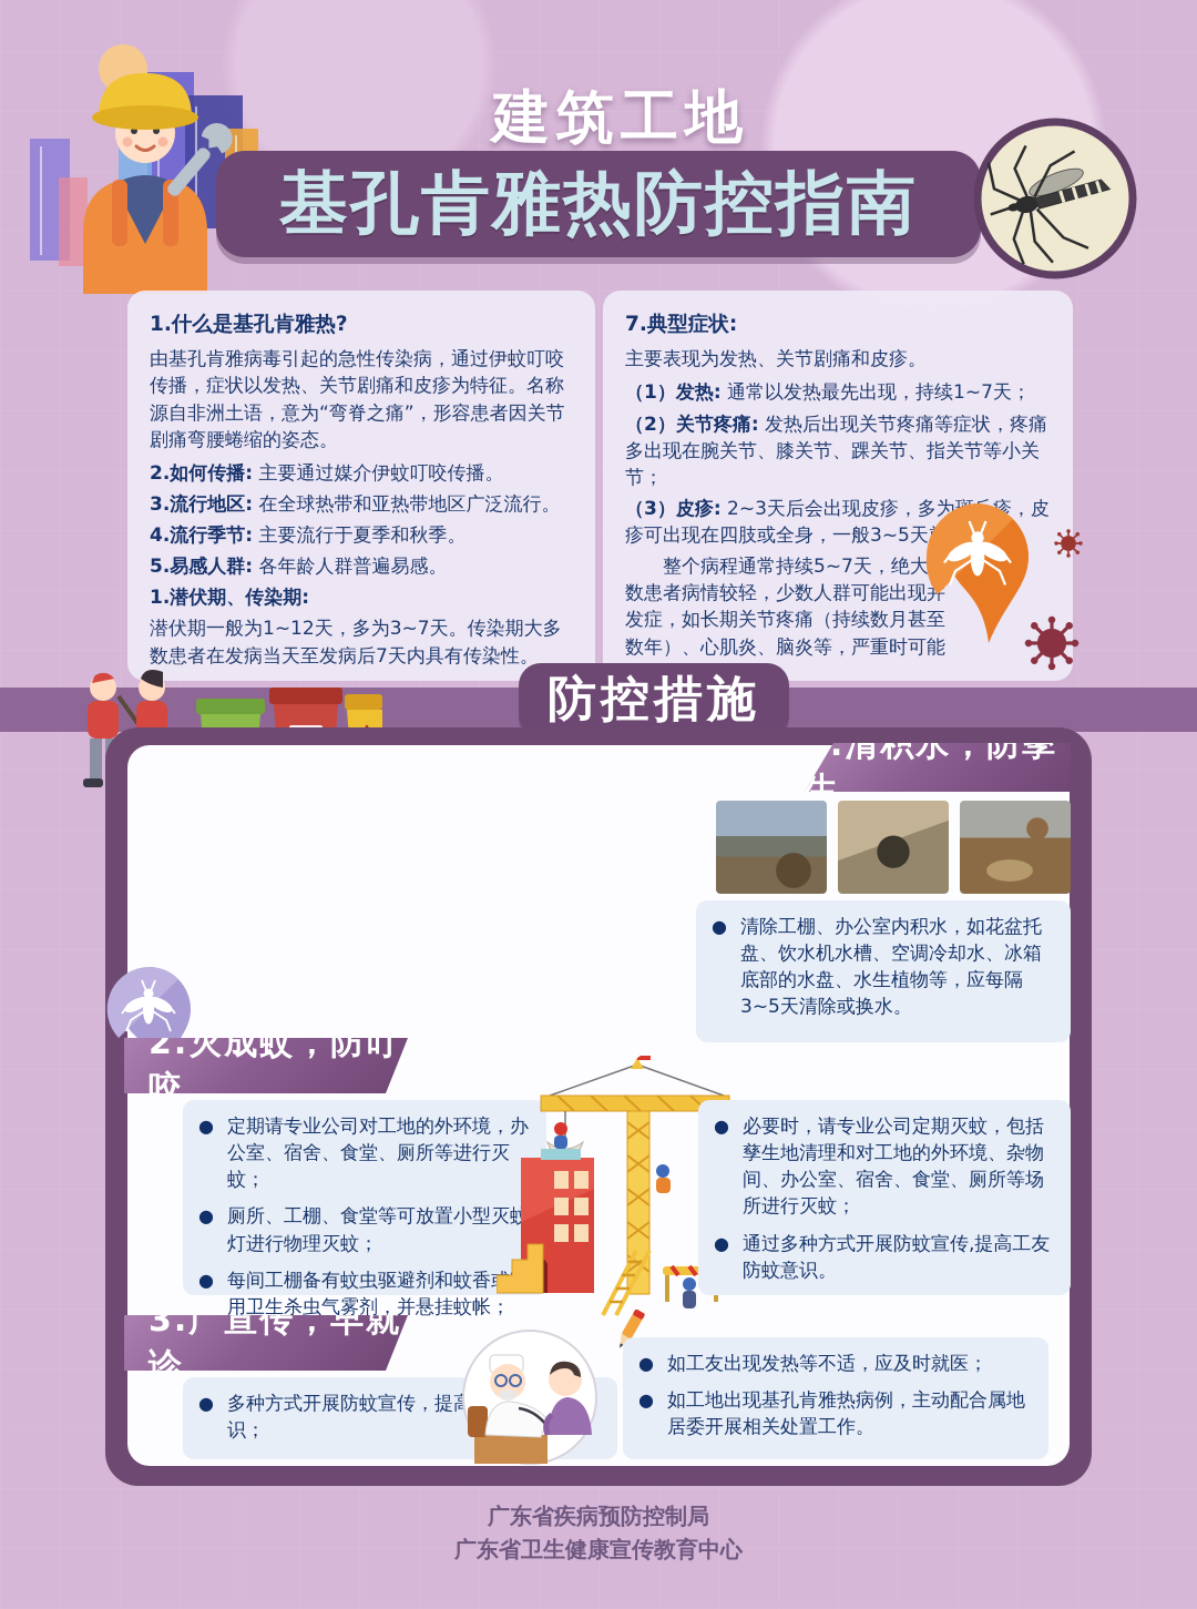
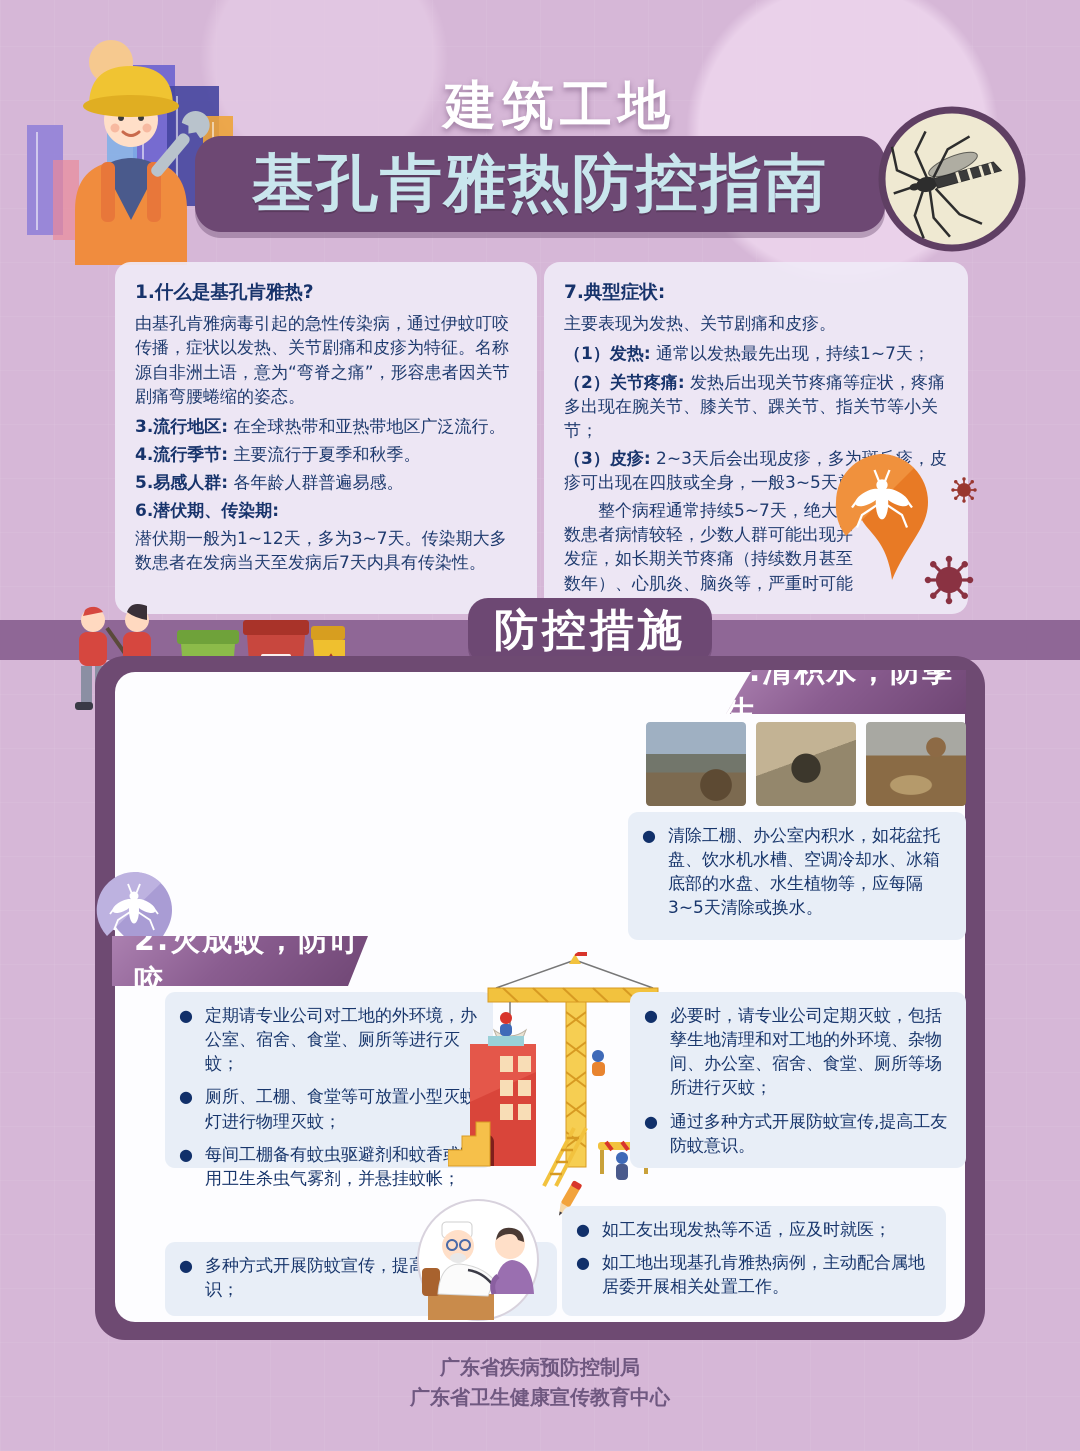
  建筑工地
  基孔肯雅热防控指南
  1.什么是基孔肯雅热?
  由基孔肯雅病毒引起的急性传染病，通过伊蚊叮咬传播，症状以发热、关节剧痛和皮疹为特征。名称源自非洲土语，意为“弯脊之痛”，形容患者因关节剧痛弯腰蜷缩的姿态。
- 2.如何传播: 主要通过媒介伊蚊叮咬传播。
  3.流行地区: 在全球热带和亚热带地区广泛流行。
  4.流行季节: 主要流行于夏季和秋季。
  5.易感人群: 各年龄人群普遍易感。
- 1.潜伏期、传染期:
+ 6.潜伏期、传染期:
  潜伏期一般为1~12天，多为3~7天。传染期大多数患者在发病当天至发病后7天内具有传染性。
  7.典型症状:
  主要表现为发热、关节剧痛和皮疹。
  （1）发热: 通常以发热最先出现，持续1~7天；
  （2）关节疼痛: 发热后出现关节疼痛等症状，疼痛多出现在腕关节、膝关节、踝关节、指关节等小关节；
  （3）皮疹: 2~3天后会出现皮疹，多为疹，皮疹可出现在四肢或全身，一般3~5天
  整个病程通常持续5~7天，绝大数患者病情较轻，少数人群可能出现并发症，如长期关节疼痛（持续数月甚至数年）、心肌炎、脑炎等，严重时可能
  防控措施
  .清积水，防孳生
  清除工棚、办公室内积水，如花盆托盘、饮水机水槽、空调冷却水、冰箱底部的水盘、水生植物等，应每隔3~5天清除或换水。
  2.灭成蚊，防叮咬
  定期请专业公司对工地的外环境，办公室、宿舍、食堂、厕所等进行灭蚊；
  厕所、工棚、食堂等可放置小型灭蚊灯进行物理灭蚊；
  每间工棚备有蚊虫驱避剂和蚊香用卫生杀虫气雾剂，并悬挂蚊帐；
  必要时，请专业公司定期灭蚊，包括孳生地清理和对工地的外环境、杂物间、办公室、宿舍、食堂、厕所等场所进行灭蚊；
  通过多种方式开展防蚊宣传,提高工友防蚊意识。
- 3.广宣传，早就诊
  多种方式开展防蚊宣传，提识；
  如工友出现发热等不适，应及时就医；
  如工地出现基孔肯雅热病例，主动配合属地居委开展相关处置工作。
  广东省疾病预防控制局
  广东省卫生健康宣传教育中心
